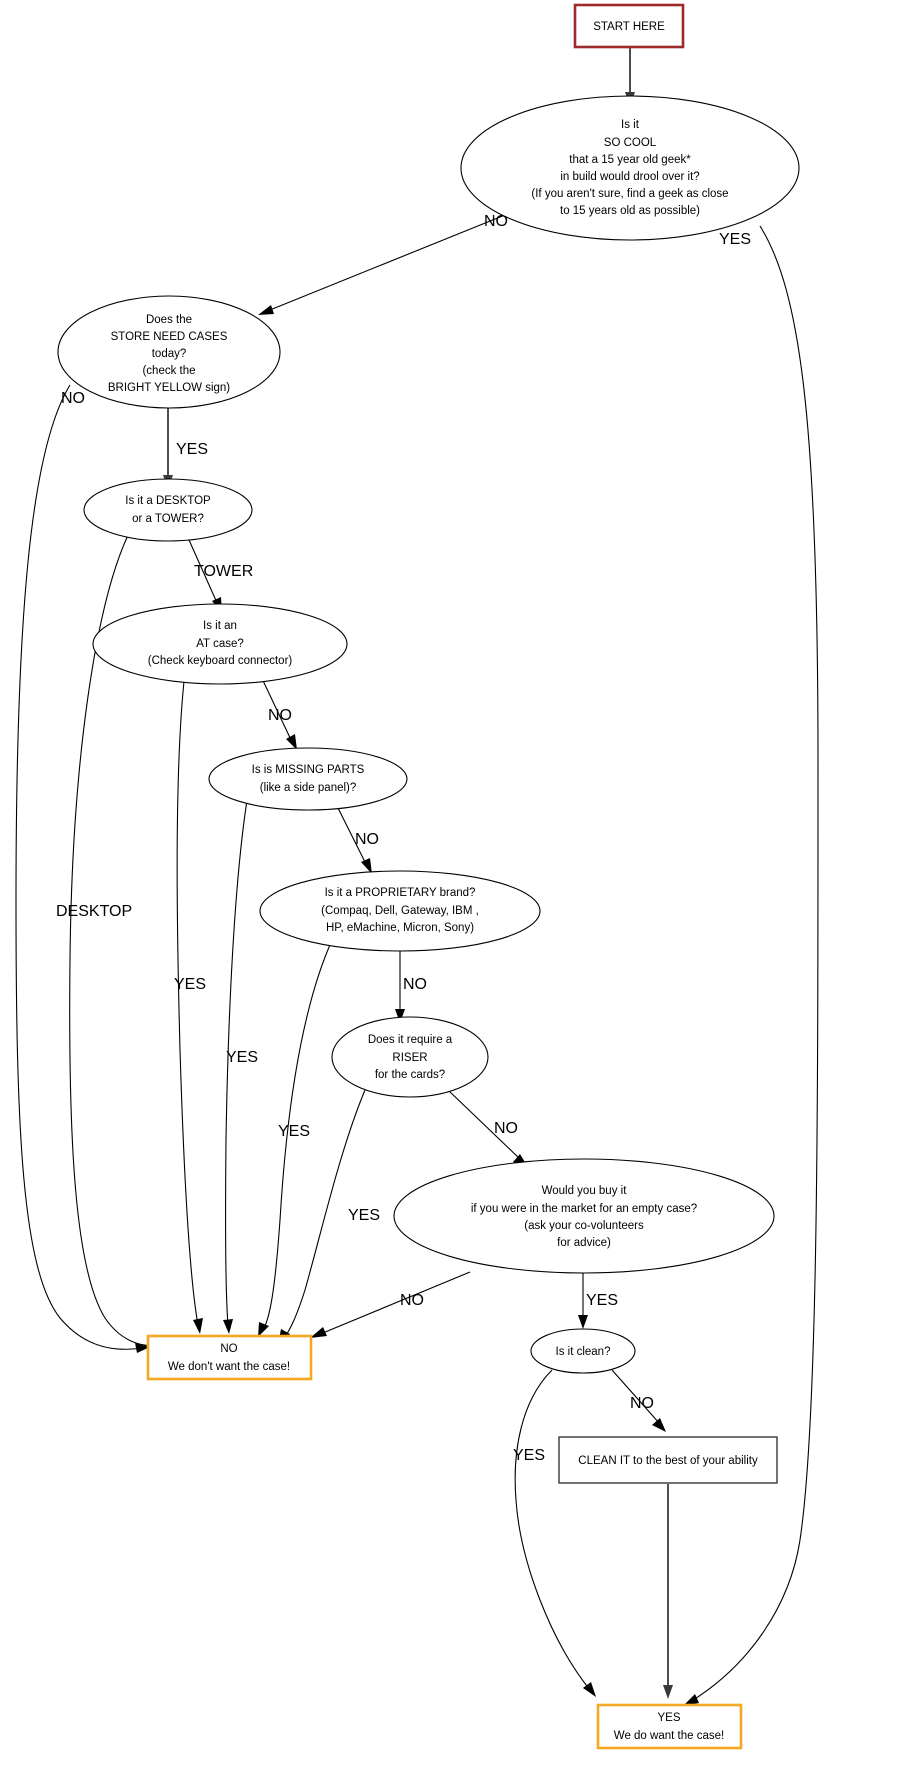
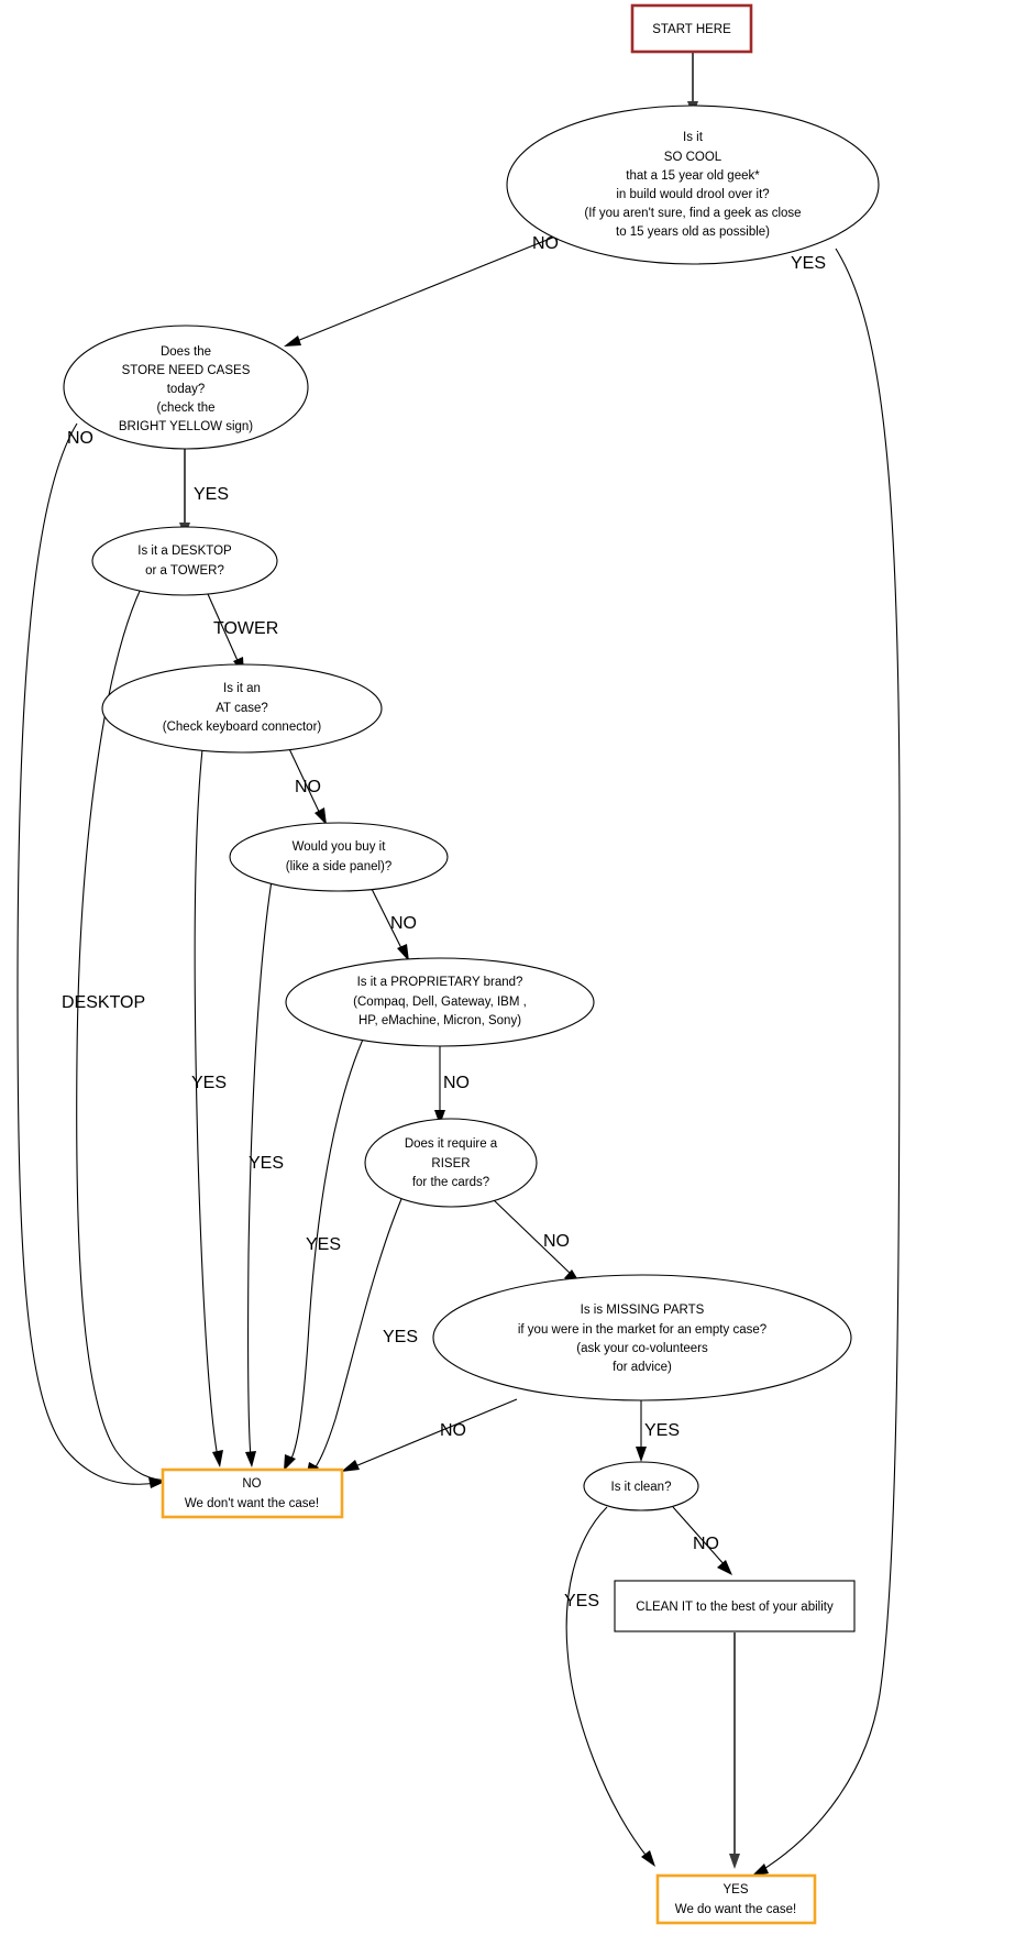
  NO
  YES
  NO
  YES
  DESKTOP
  TOWER
  YES
  NO
  YES
  NO
  YES
  NO
  YES
  NO
  NO
  YES
  YES
  NO
  START HERE
  Is it
  SO COOL
  that a 15 year old geek*
  in build would drool over it?
  (If you aren't sure, find a geek as close
  to 15 years old as possible)
  Does the
  STORE NEED CASES
  today?
  (check the
  BRIGHT YELLOW sign)
  Is it a DESKTOP
  or a TOWER?
  Is it an
  AT case?
  (Check keyboard connector)
- Is is MISSING PARTS
+ Would you buy it
  (like a side panel)?
  Is it a PROPRIETARY brand?
  (Compaq, Dell, Gateway, IBM ,
  HP, eMachine, Micron, Sony)
  Does it require a
  RISER
  for the cards?
- Would you buy it
+ Is is MISSING PARTS
  if you were in the market for an empty case?
  (ask your co-volunteers
  for advice)
  Is it clean?
  CLEAN IT to the best of your ability
  NO
  We don't want the case!
  YES
  We do want the case!
